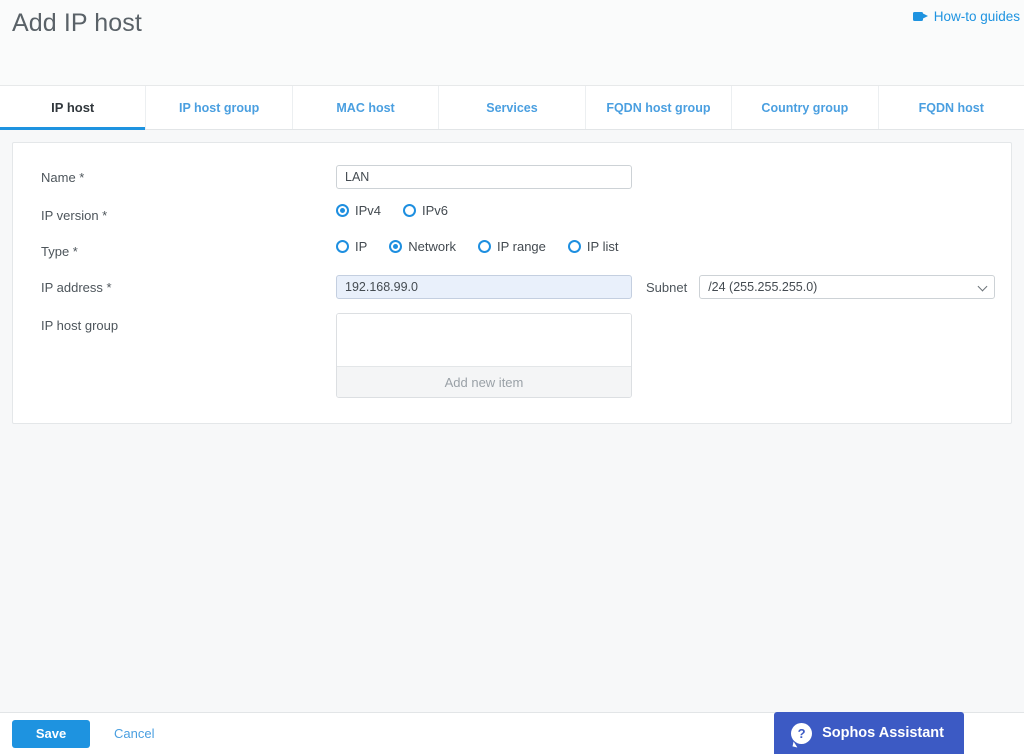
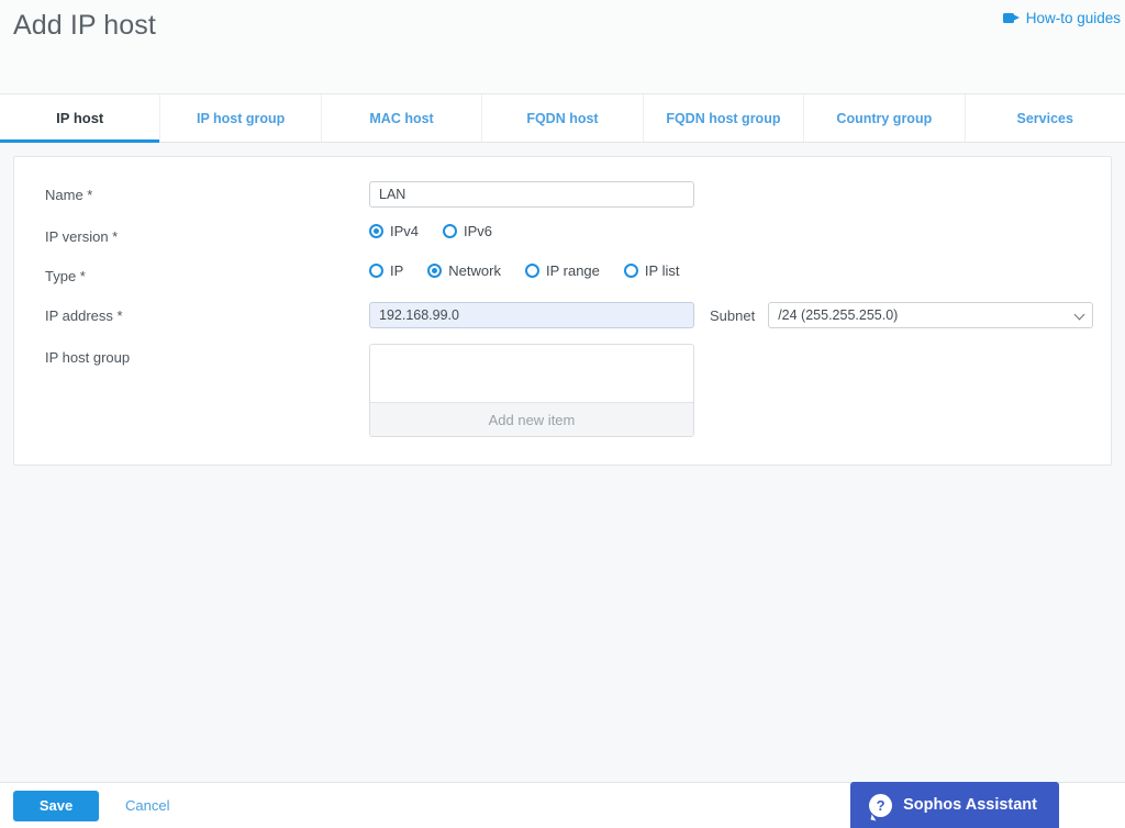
  Add IP host
  How-to guides
  IP host
  IP host group
  MAC host
- Services
+ FQDN host
  FQDN host group
  Country group
- FQDN host
+ Services
  Name *
  LAN
  IP version *
  IPv4
  IPv6
  Type *
  IP
  Network
  IP range
  IP list
  IP address *
  192.168.99.0
  Subnet
  /24 (255.255.255.0)
  IP host group
  Add new item
  Save
  Cancel
  ?
  Sophos Assistant
